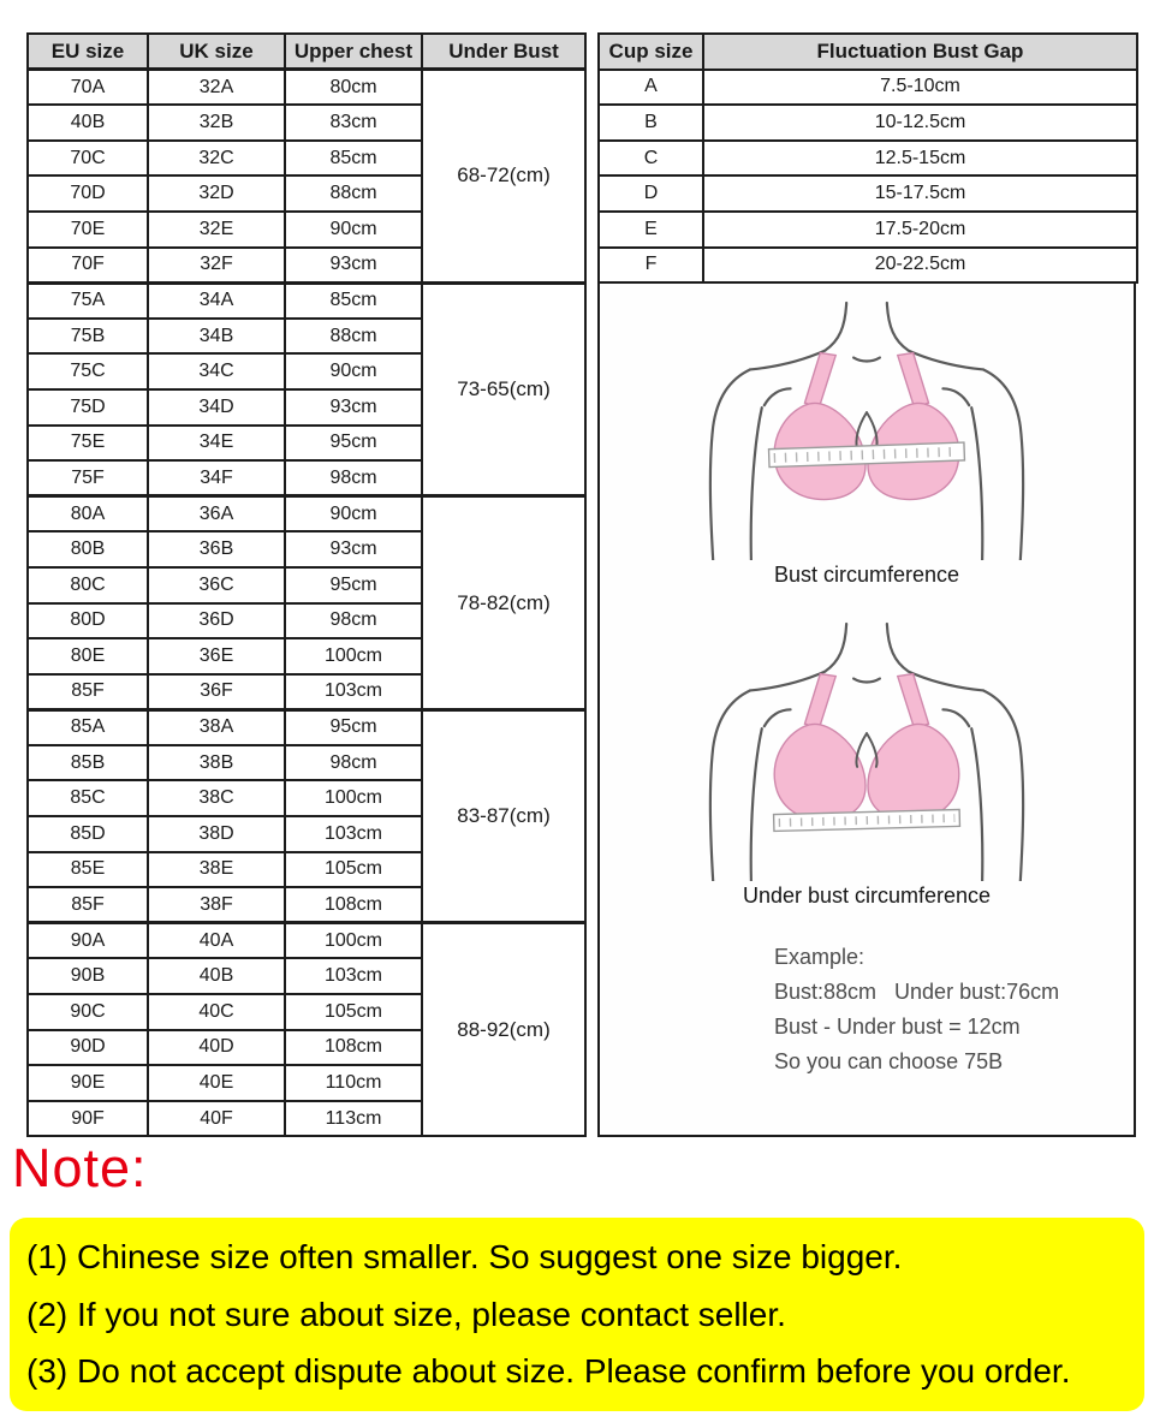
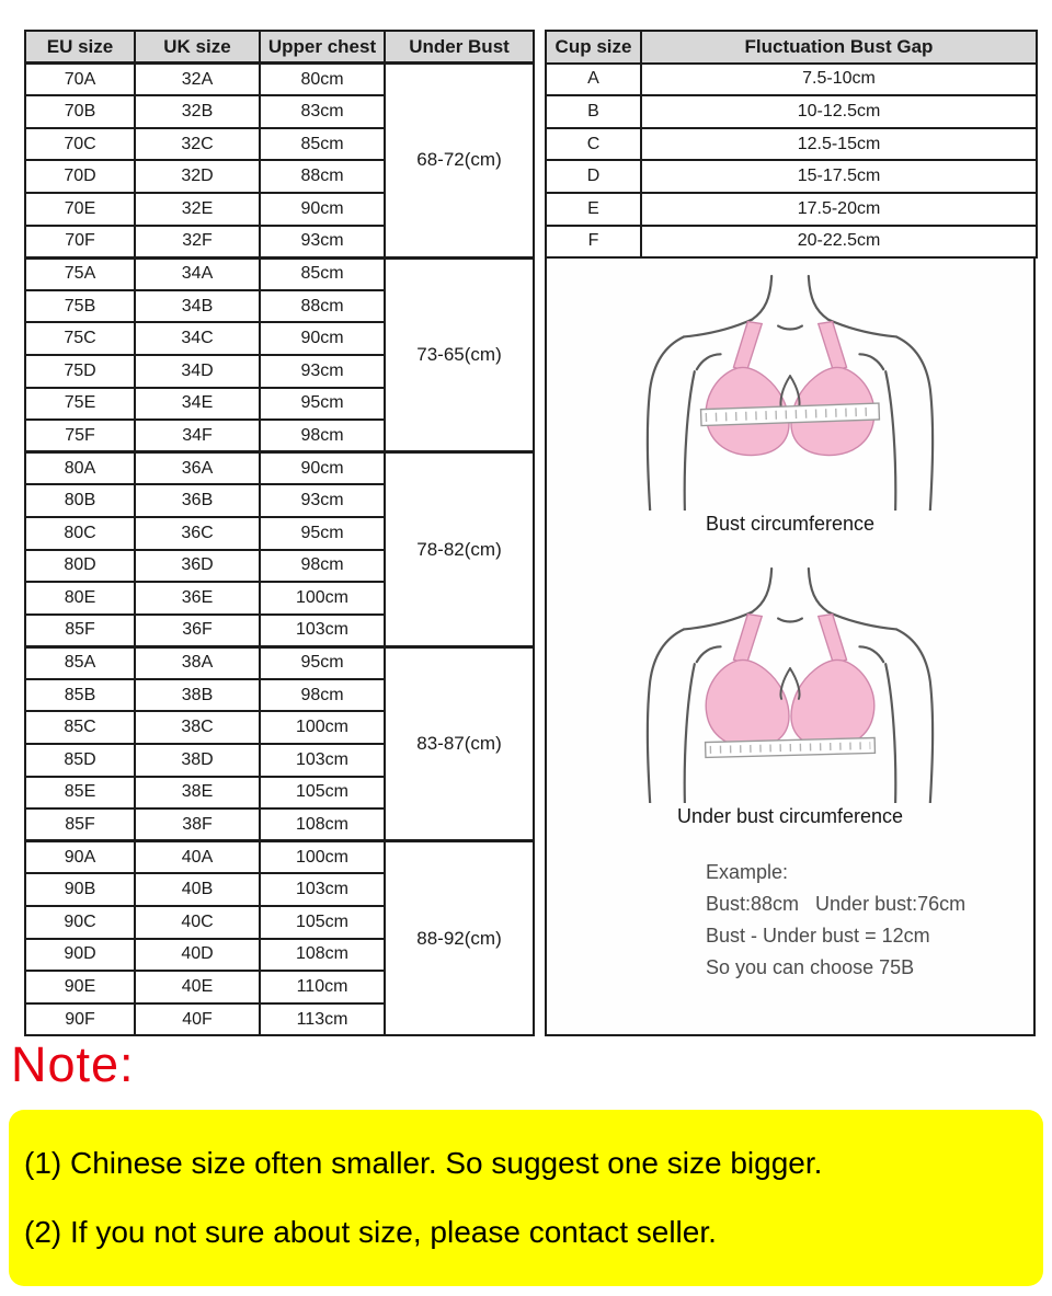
  EU size	UK size	Upper chest	Under Bust
  70A	32A	80cm	68-72(cm)
- 40B	32B	83cm
+ 70B	32B	83cm
  70C	32C	85cm
  70D	32D	88cm
  70E	32E	90cm
  70F	32F	93cm
  75A	34A	85cm	73-65(cm)
  75B	34B	88cm
  75C	34C	90cm
  75D	34D	93cm
  75E	34E	95cm
  75F	34F	98cm
  80A	36A	90cm	78-82(cm)
  80B	36B	93cm
  80C	36C	95cm
  80D	36D	98cm
  80E	36E	100cm
  85F	36F	103cm
  85A	38A	95cm	83-87(cm)
  85B	38B	98cm
  85C	38C	100cm
  85D	38D	103cm
  85E	38E	105cm
  85F	38F	108cm
  90A	40A	100cm	88-92(cm)
  90B	40B	103cm
  90C	40C	105cm
  90D	40D	108cm
  90E	40E	110cm
  90F	40F	113cm
  Cup size	Fluctuation Bust Gap
  A	7.5-10cm
  B	10-12.5cm
  C	12.5-15cm
  D	15-17.5cm
  E	17.5-20cm
  F	20-22.5cm
  Bust circumference
  Under bust circumference
  Example:
  Bust:88cm Under bust:76cm
  Bust - Under bust = 12cm
  So you can choose 75B
  Note:
  (1) Chinese size often smaller. So suggest one size bigger.
  (2) If you not sure about size, please contact seller.
- (3) Do not accept dispute about size. Please confirm before you order.
